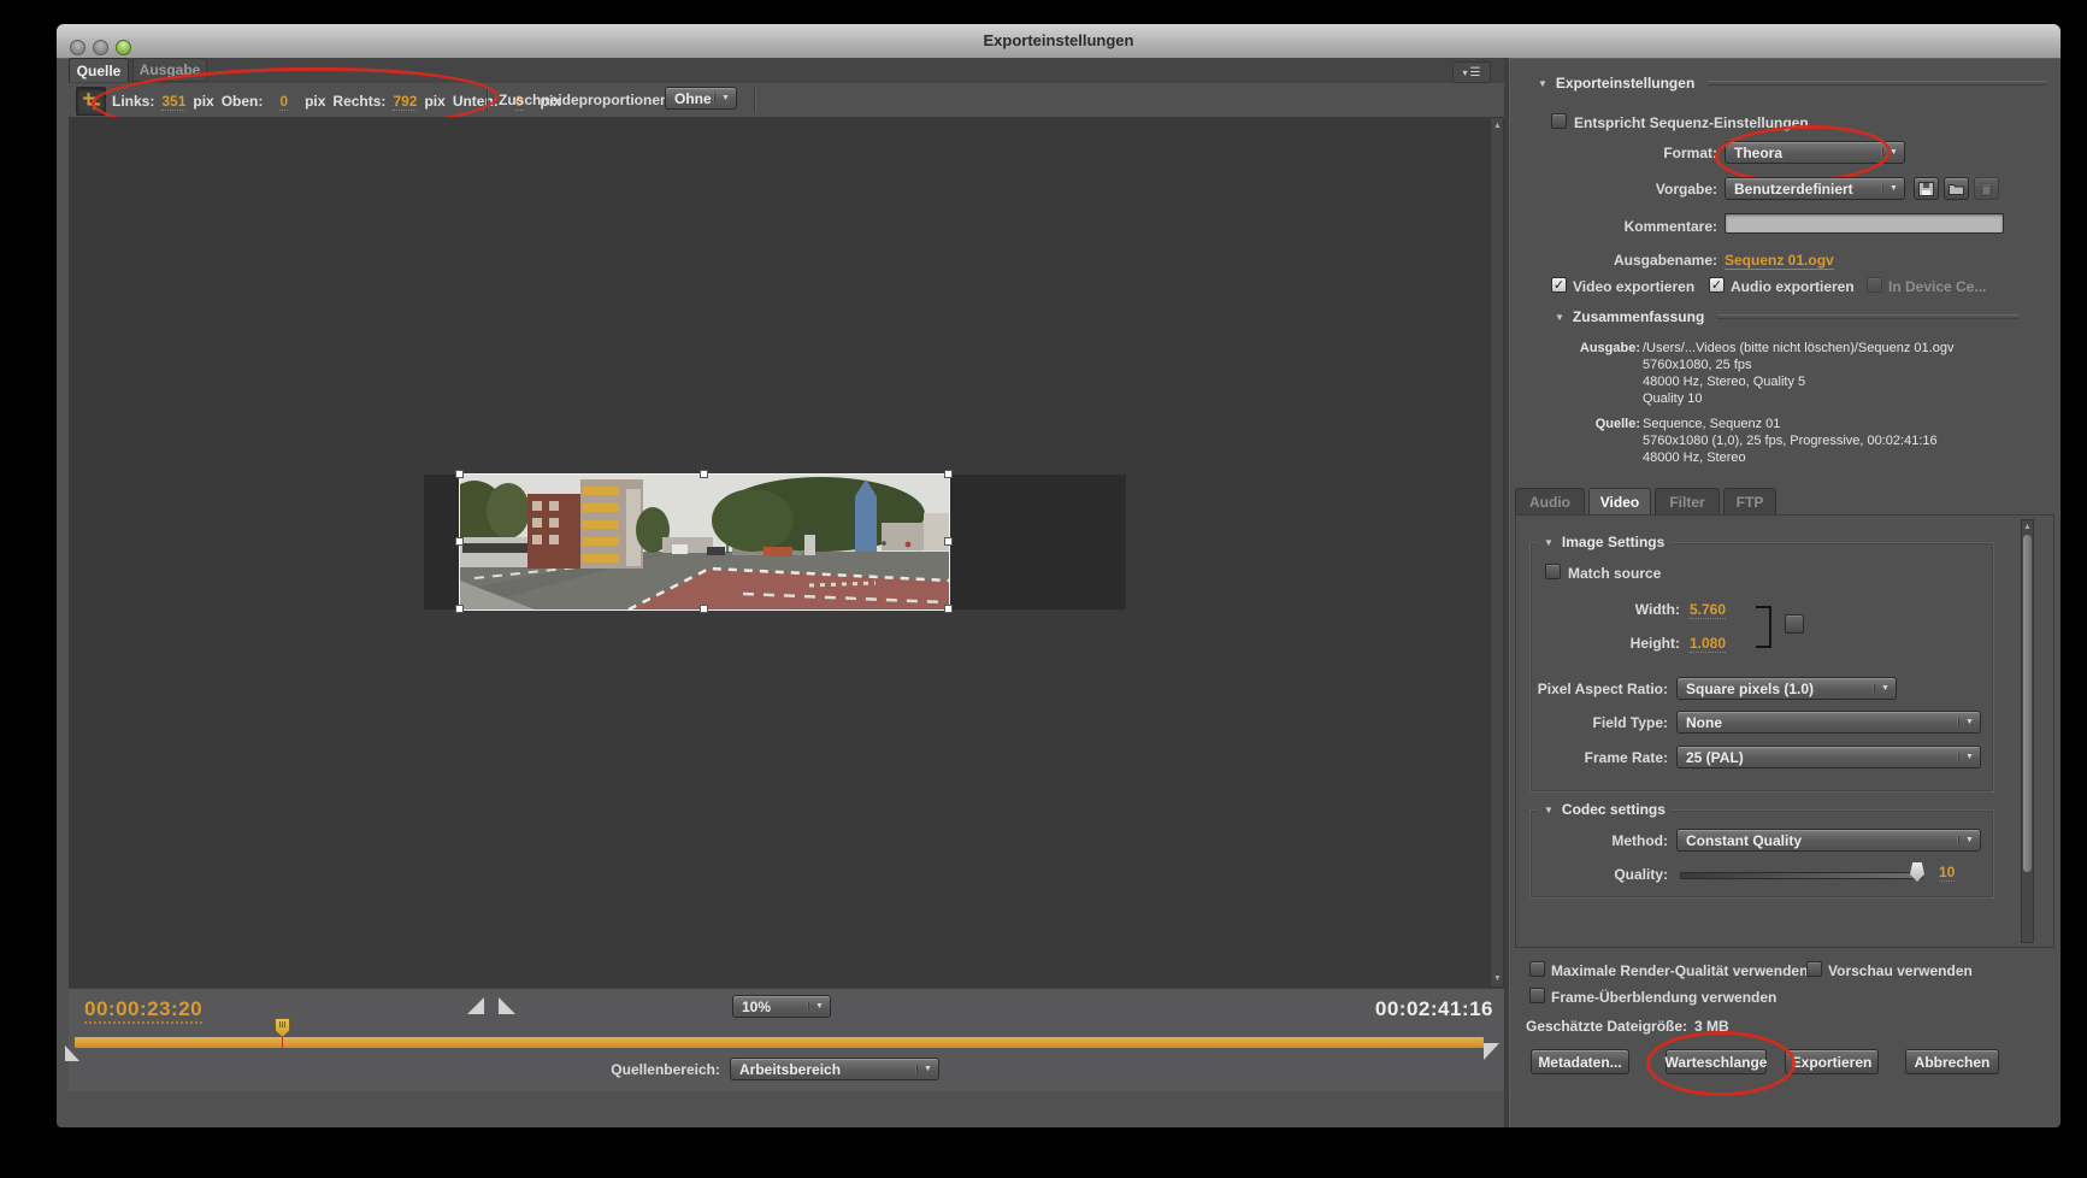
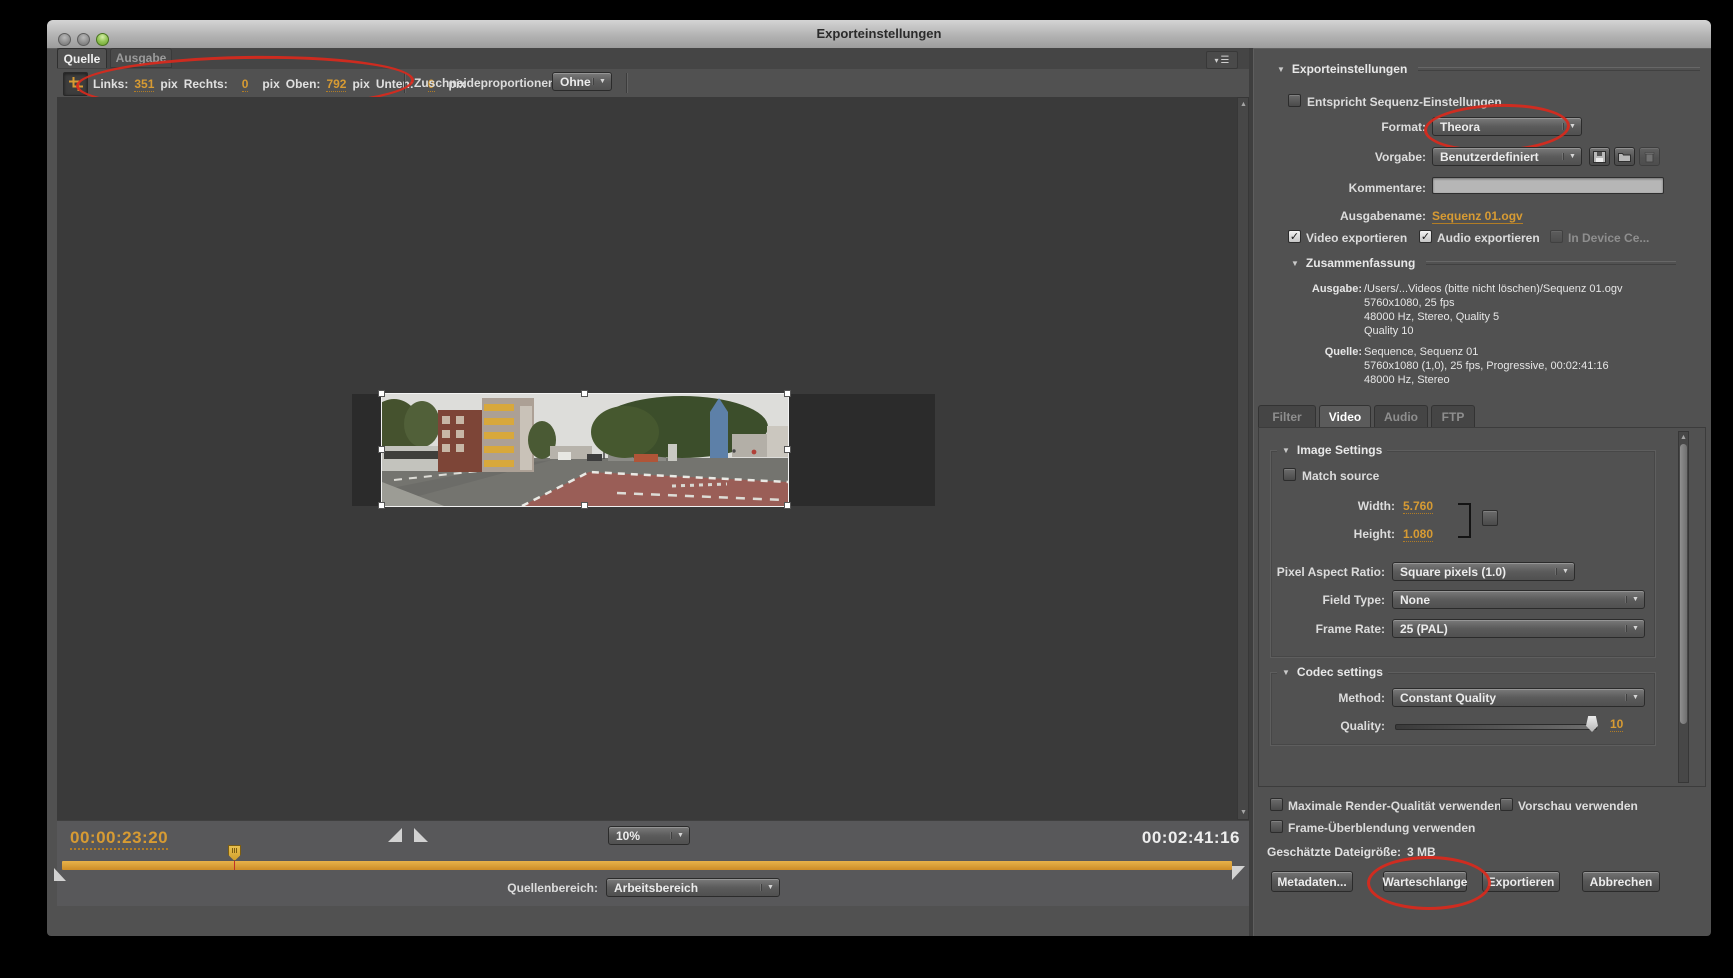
  Exporteinstellungen
  Quelle
  Ausgabe
  ▾
  ☰
  Links:
  351
  pix
- Oben:
+ Rechts:
  0
  pix
- Rechts:
+ Oben:
  792
  pix
  Unten:
  0
  pix
  Zuschneideproportione
  Ohne
  00:00:23:20
  10%
  00:02:41:16
  Quellenbereich:
  Arbeitsbereich
  ▼
  Exporteinstellungen
  Entspricht Sequenz-Einstellungen
  Format:
  Theora
  Vorgabe:
  Benutzerdefiniert
  Kommentare:
  Ausgabename:
  Sequenz 01.ogv
  ✓
  Video exportieren
  ✓
  Audio exportieren
  In Device Ce...
  ▼
  Zusammenfassung
  Ausgabe:
  /Users/...Videos (bitte nicht löschen)/Sequenz 01.ogv
  5760x1080, 25 fps
  48000 Hz, Stereo, Quality 5
  Quality 10
  Quelle:
  Sequence, Sequenz 01
  5760x1080 (1,0), 25 fps, Progressive, 00:02:41:16
  48000 Hz, Stereo
- Audio
+ Filter
  Video
- Filter
+ Audio
  FTP
  ▼
  Image Settings
  Match source
  Width:
  5.760
  Height:
  1.080
  Pixel Aspect Ratio:
  Square pixels (1.0)
  Field Type:
  None
  Frame Rate:
  25 (PAL)
  ▼
  Codec settings
  Method:
  Constant Quality
  Quality:
  10
  Maximale Render-Qualität verwenden
  Vorschau verwenden
  Frame-Überblendung verwenden
  Geschätzte Dateigröße:
  3 MB
  Metadaten...
  Warteschlange
  Exportieren
  Abbrechen
